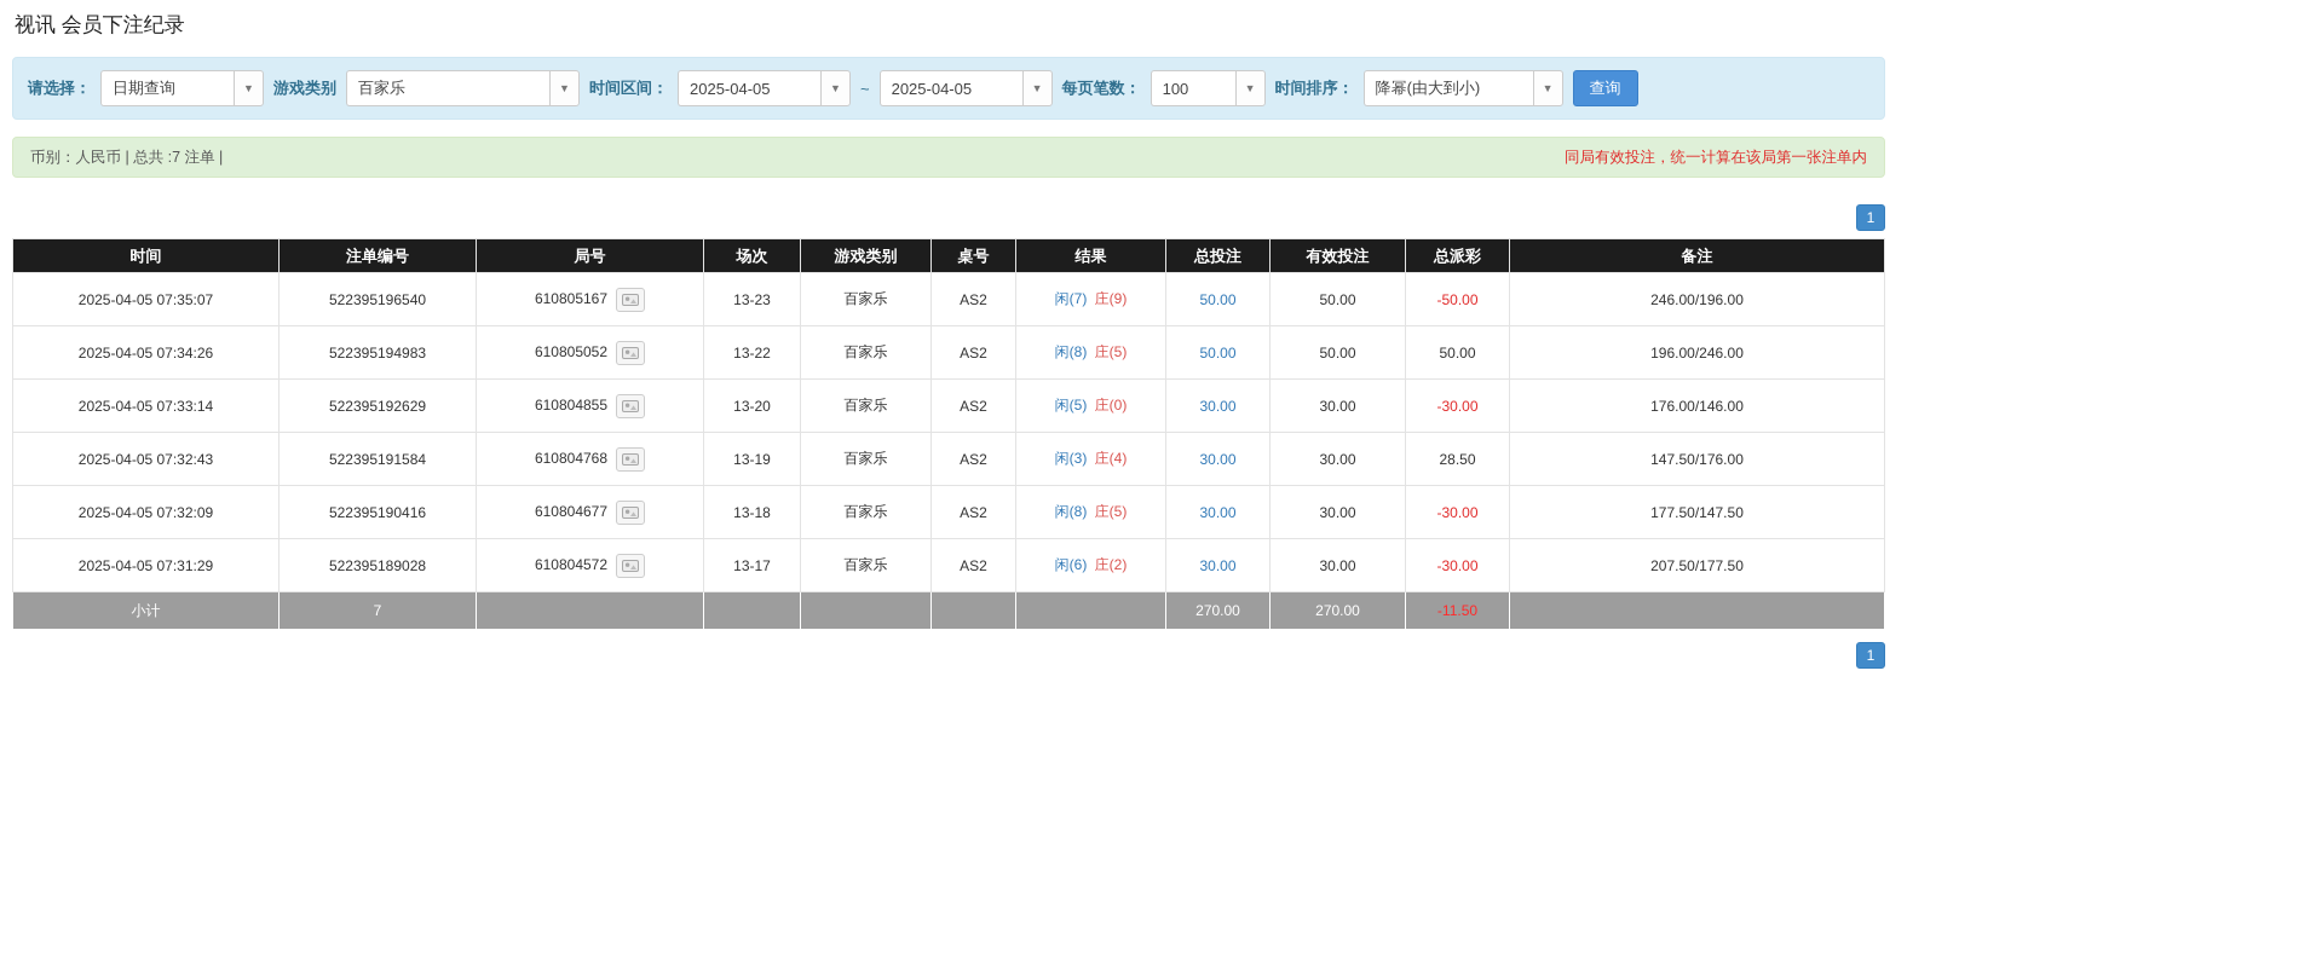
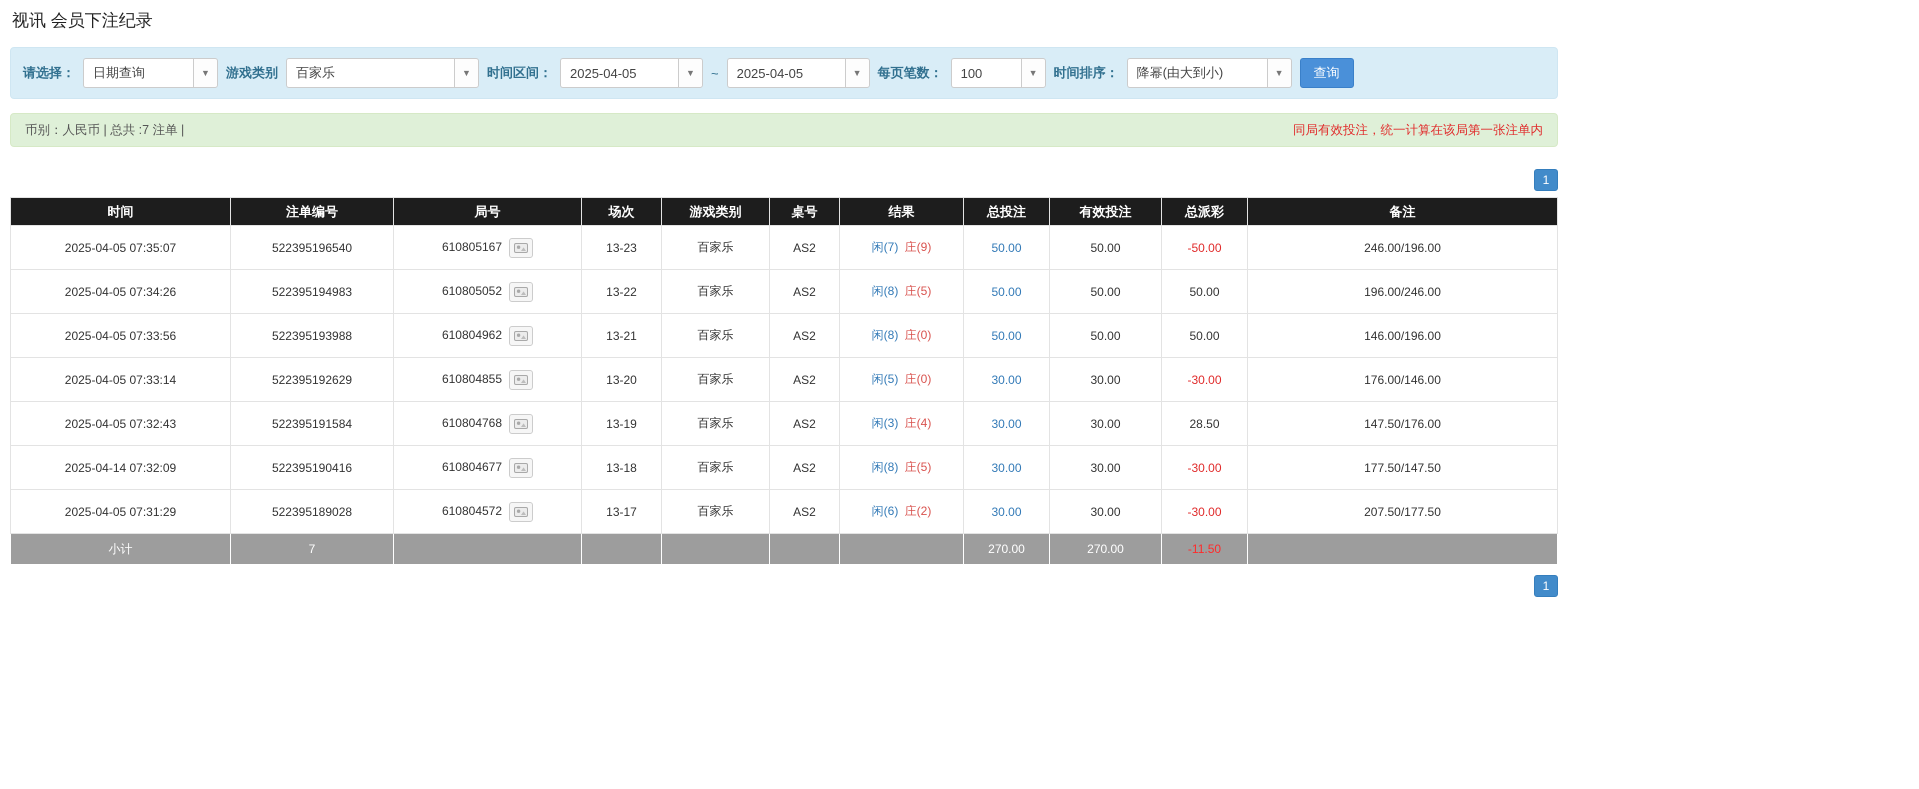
  视讯 会员下注纪录
  请选择：
  日期查询
  ▼
  游戏类别
  百家乐
  ▼
  时间区间：
  2025-04-05
  ▼
  ~
  2025-04-05
  ▼
  每页笔数：
  100
  ▼
  时间排序：
  降幂(由大到小)
  ▼
  查询
  币别：人民币 | 总共 :7 注单 |
  同局有效投注，统一计算在该局第一张注单内
  1
  时间	注单编号	局号	场次	游戏类别	桌号	结果	总投注	有效投注	总派彩	备注
  2025-04-05 07:35:07	522395196540	610805167	13-23	百家乐	AS2	闲(7) 庄(9)	50.00	50.00	-50.00	246.00/196.00
  2025-04-05 07:34:26	522395194983	610805052	13-22	百家乐	AS2	闲(8) 庄(5)	50.00	50.00	50.00	196.00/246.00
+ 2025-04-05 07:33:56	522395193988	610804962	13-21	百家乐	AS2	闲(8) 庄(0)	50.00	50.00	50.00	146.00/196.00
  2025-04-05 07:33:14	522395192629	610804855	13-20	百家乐	AS2	闲(5) 庄(0)	30.00	30.00	-30.00	176.00/146.00
  2025-04-05 07:32:43	522395191584	610804768	13-19	百家乐	AS2	闲(3) 庄(4)	30.00	30.00	28.50	147.50/176.00
- 2025-04-05 07:32:09	522395190416	610804677	13-18	百家乐	AS2	闲(8) 庄(5)	30.00	30.00	-30.00	177.50/147.50
+ 2025-04-14 07:32:09	522395190416	610804677	13-18	百家乐	AS2	闲(8) 庄(5)	30.00	30.00	-30.00	177.50/147.50
  2025-04-05 07:31:29	522395189028	610804572	13-17	百家乐	AS2	闲(6) 庄(2)	30.00	30.00	-30.00	207.50/177.50
  小计	7						270.00	270.00	-11.50
  1
